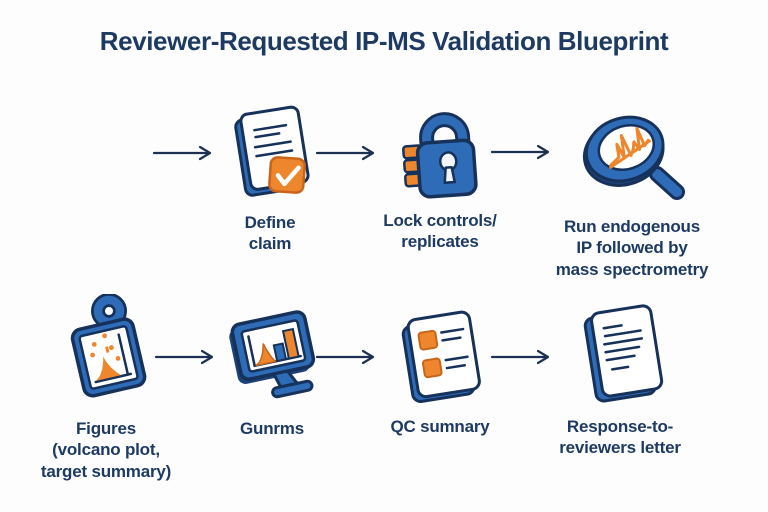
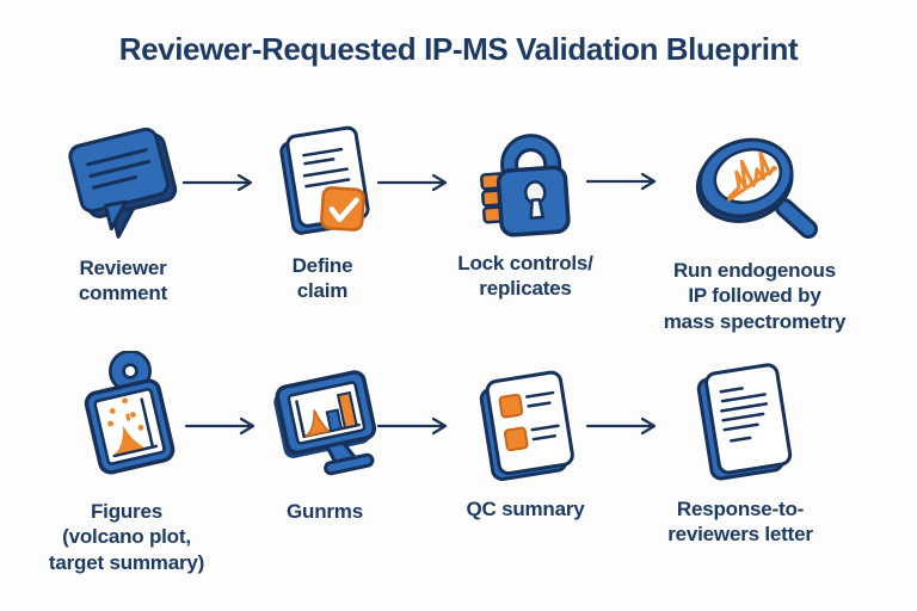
  Reviewer-Requested IP-MS Validation Blueprint
+ Reviewer
+ comment
  Define
  claim
  Lock controls/
  replicates
  Run endogenous
  IP followed by
  mass spectrometry
  Figures
  (volcano plot,
  target summary)
  Gunrms
  QC sumnary
  Response-to-
  reviewers letter
